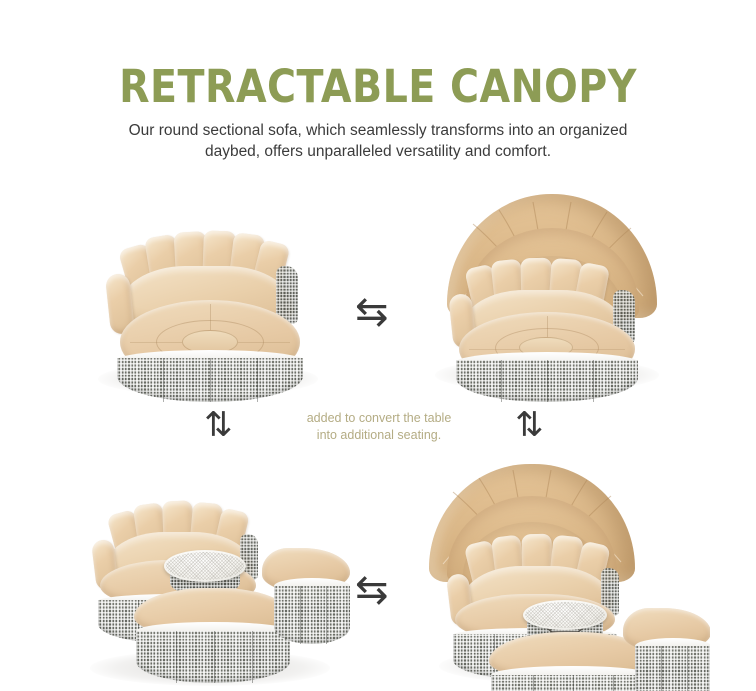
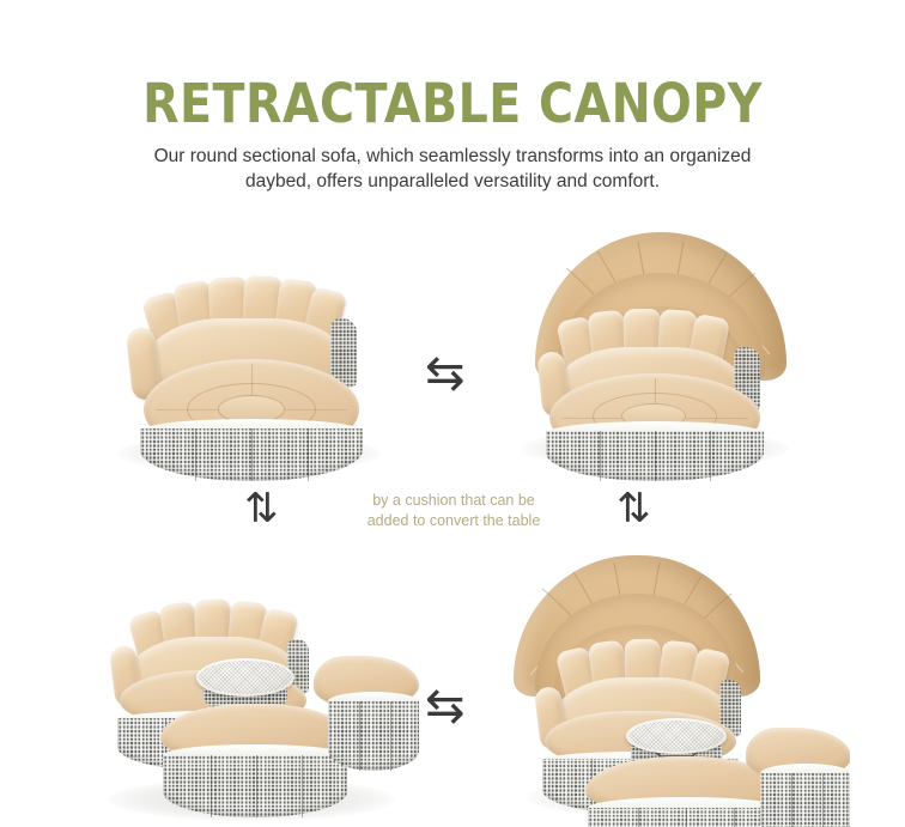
  RETRACTABLE CANOPY
  Our round sectional sofa, which seamlessly transforms into an organized daybed, offers unparalleled versatility and comfort.
  ⇆
  ⇆
  ⇅
  ⇅
+ by a cushion that can be
  added to convert the table
- into additional seating.
